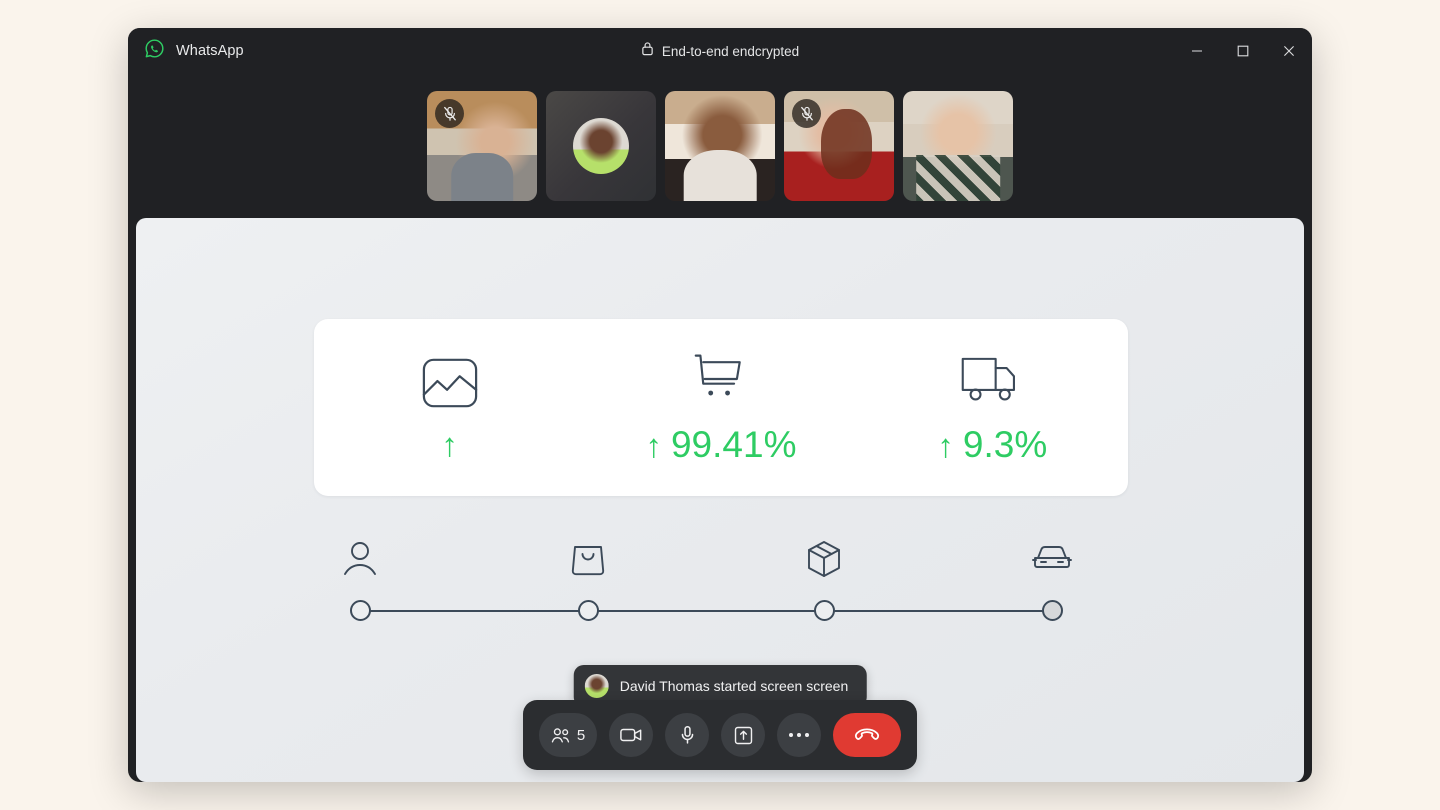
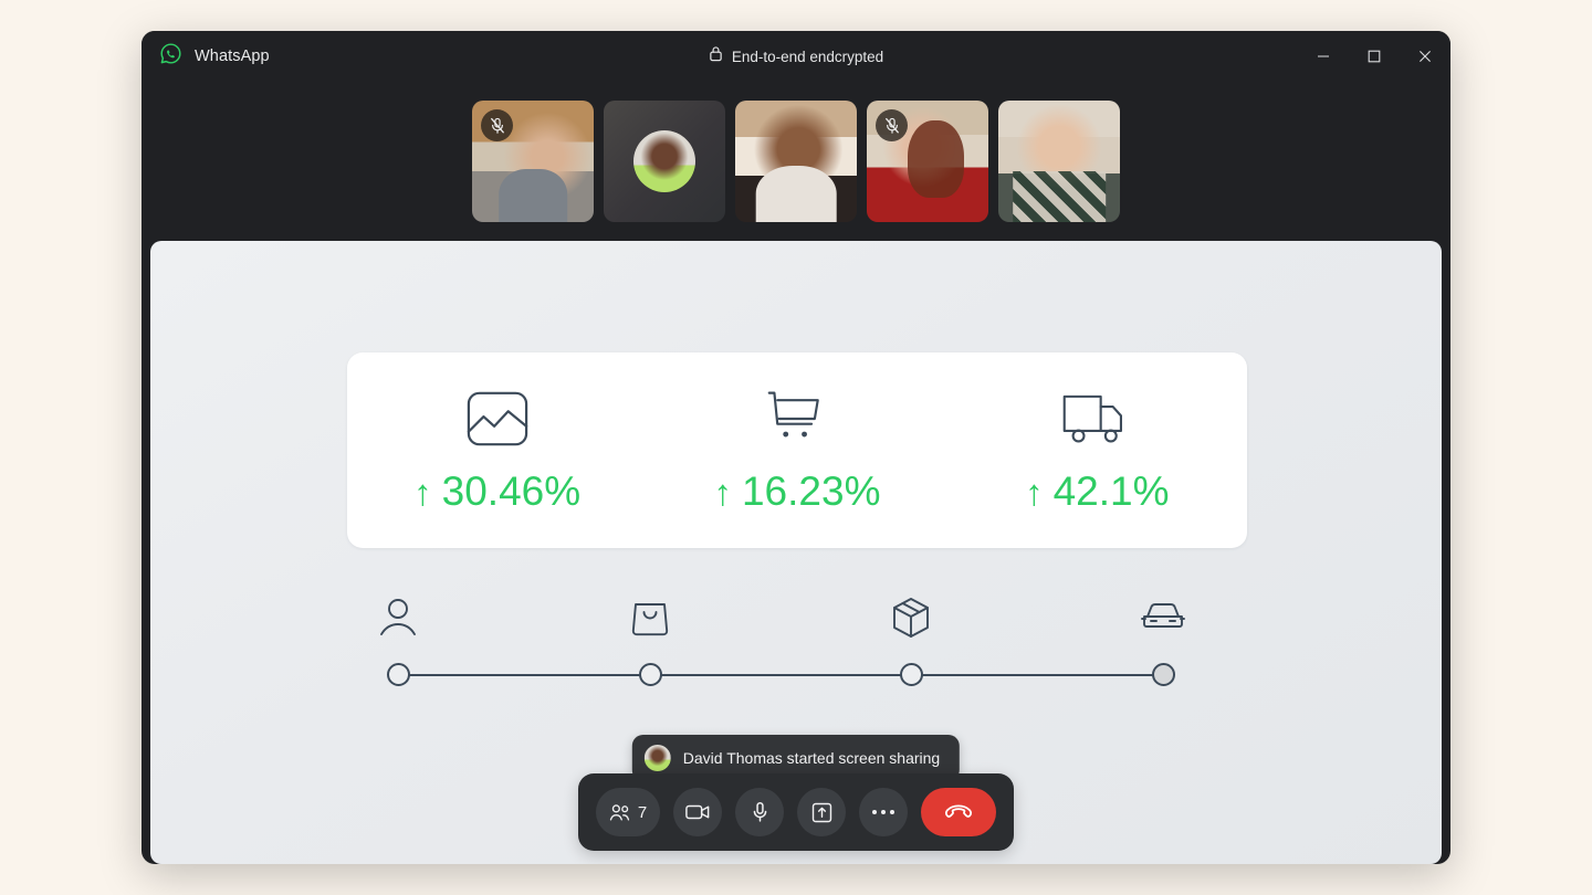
  WhatsApp
  End-to-end endcrypted
  ↑
+ 30.46%
  ↑
- 99.41%
+ 16.23%
  ↑
- 9.3%
+ 42.1%
- David Thomas started screen screen
+ David Thomas started screen sharing
- 5
+ 7
